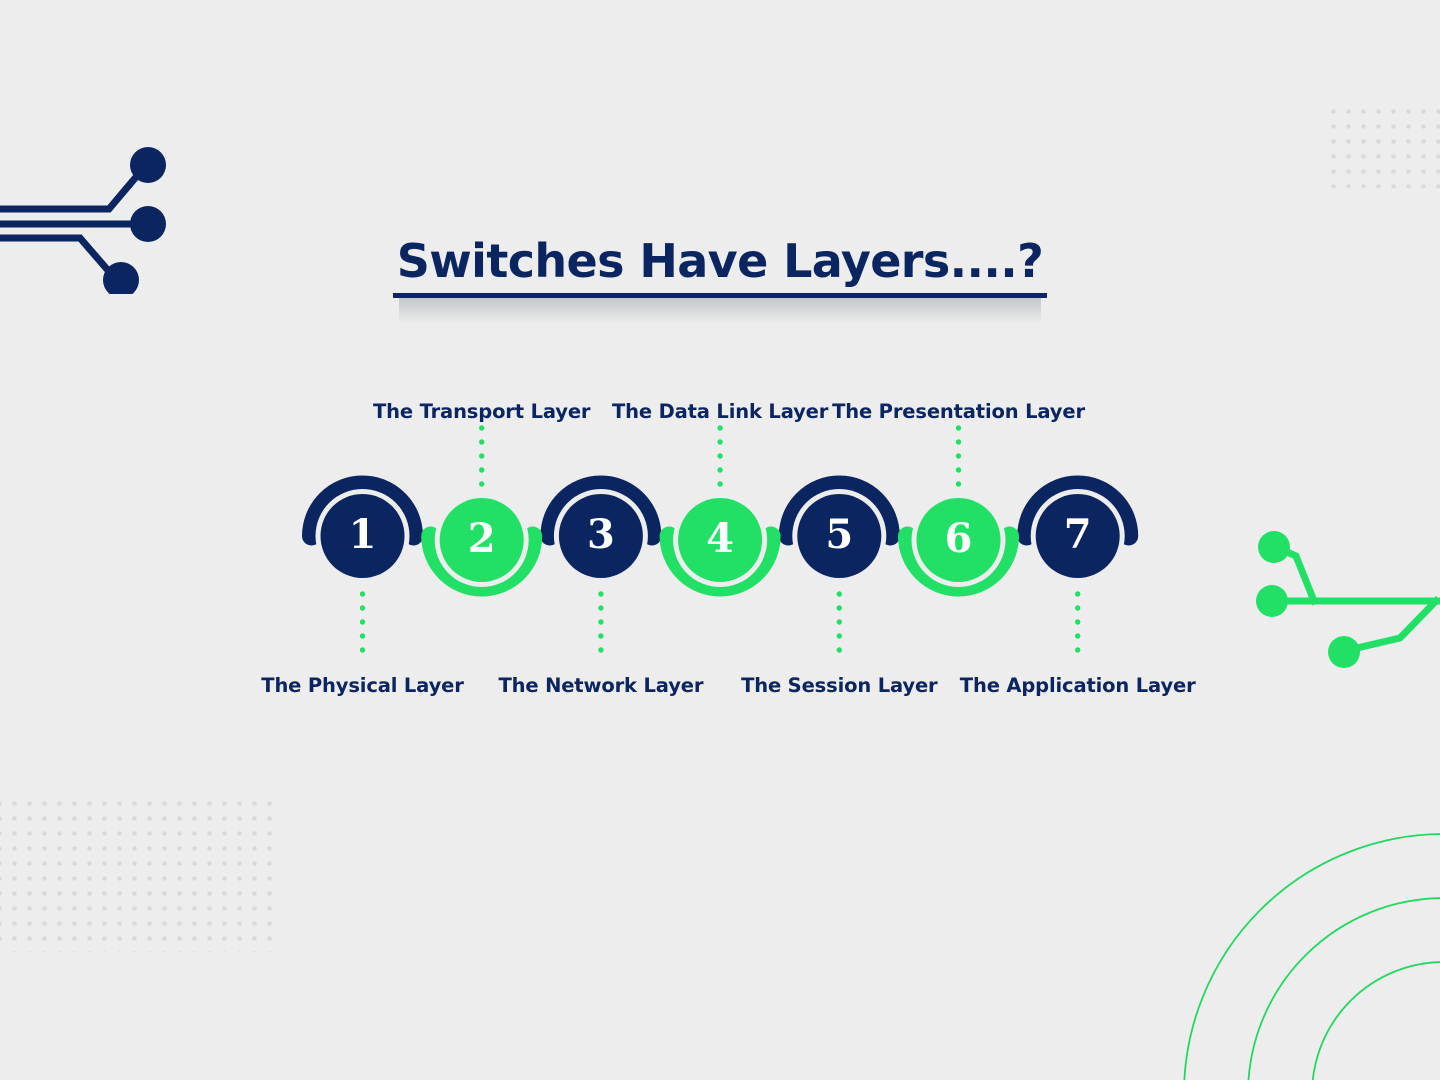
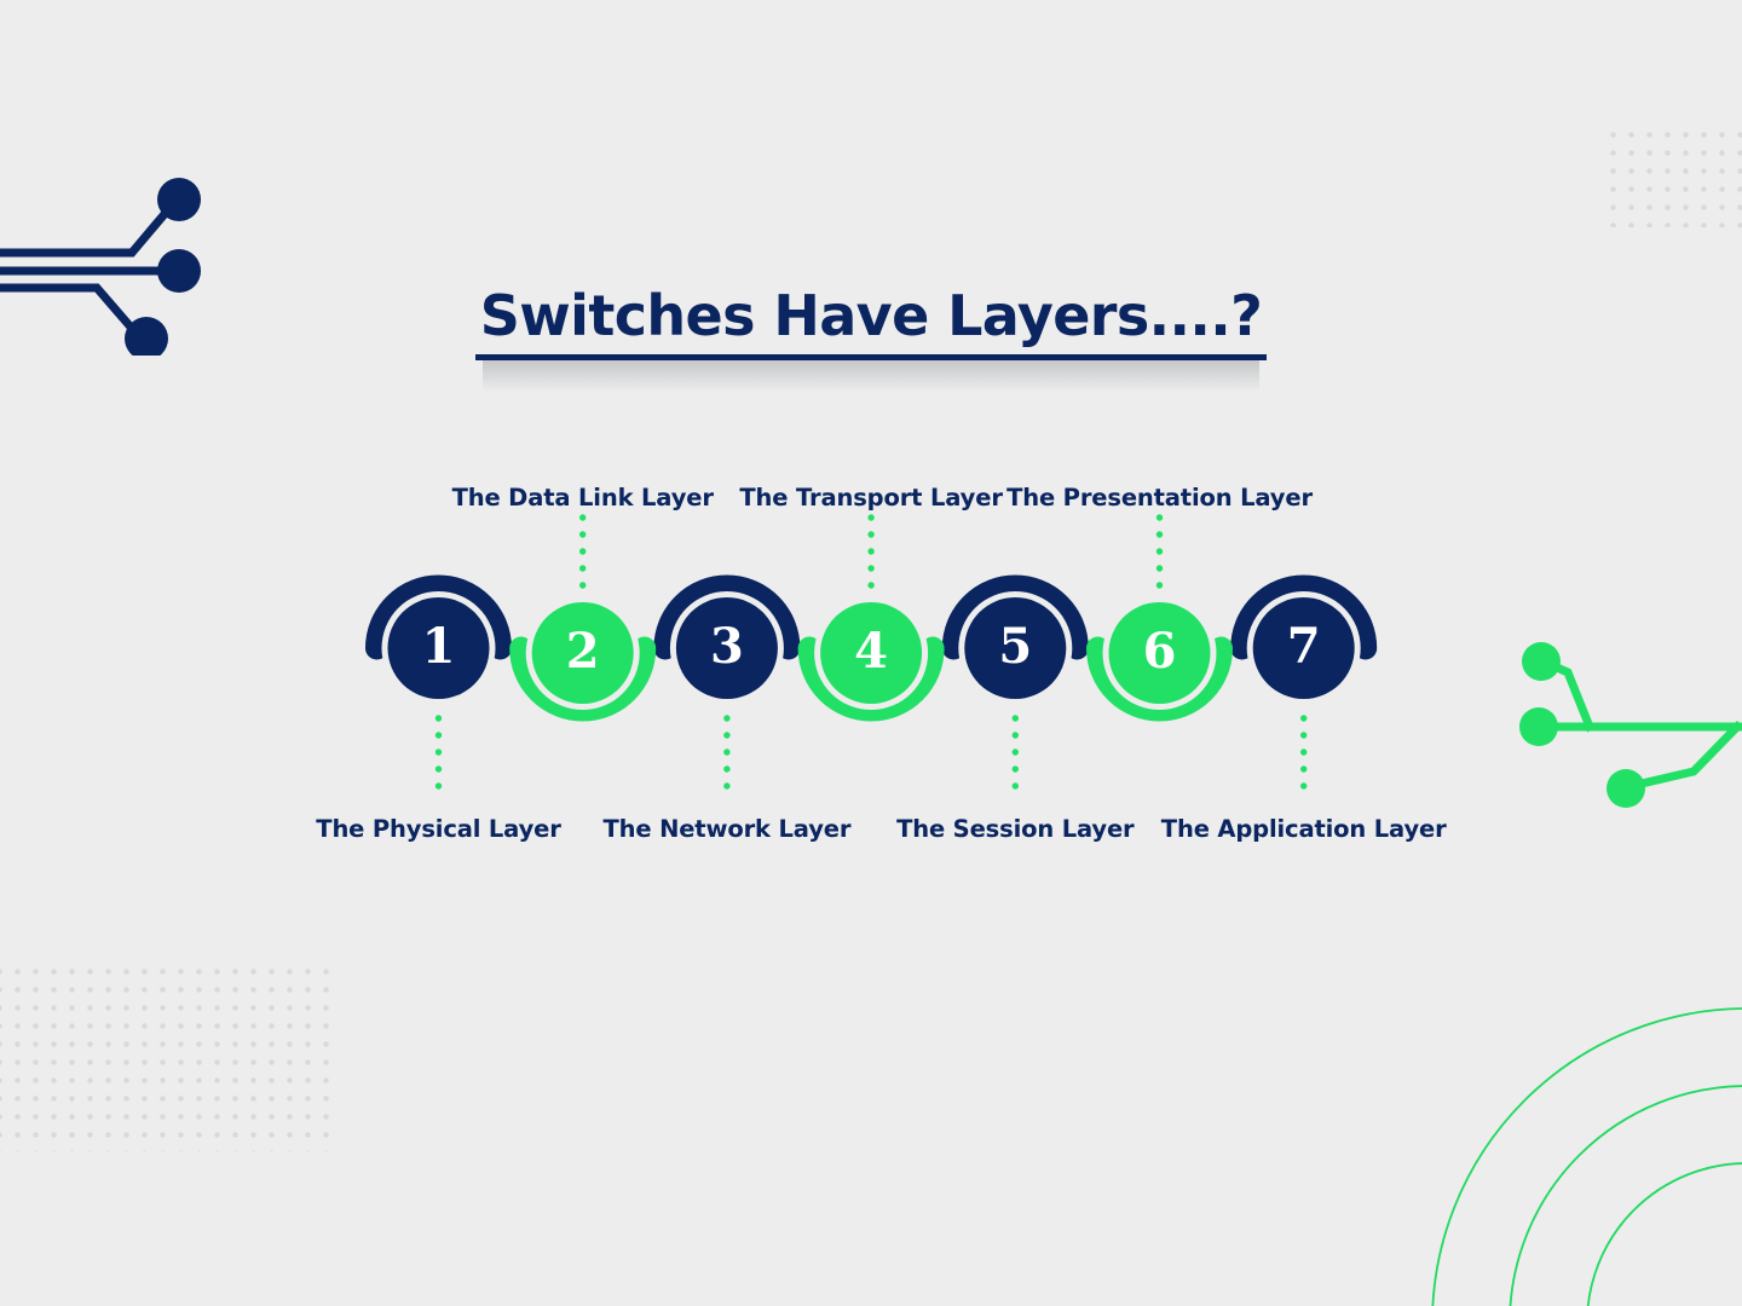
  Switches Have Layers....?
  1
  2
  3
  4
  5
  6
  7
  The Physical Layer
- The Transport Layer
+ The Data Link Layer
  The Network Layer
- The Data Link Layer
+ The Transport Layer
  The Session Layer
  The Presentation Layer
  The Application Layer
